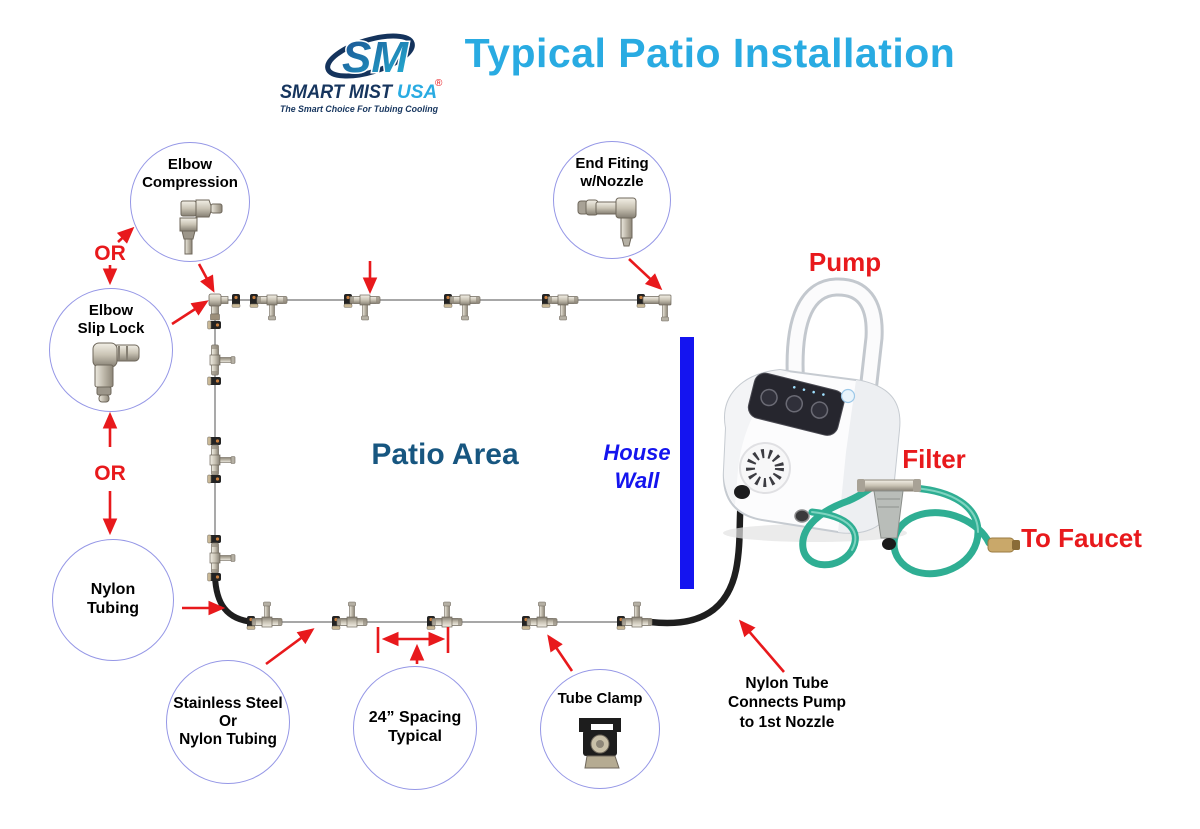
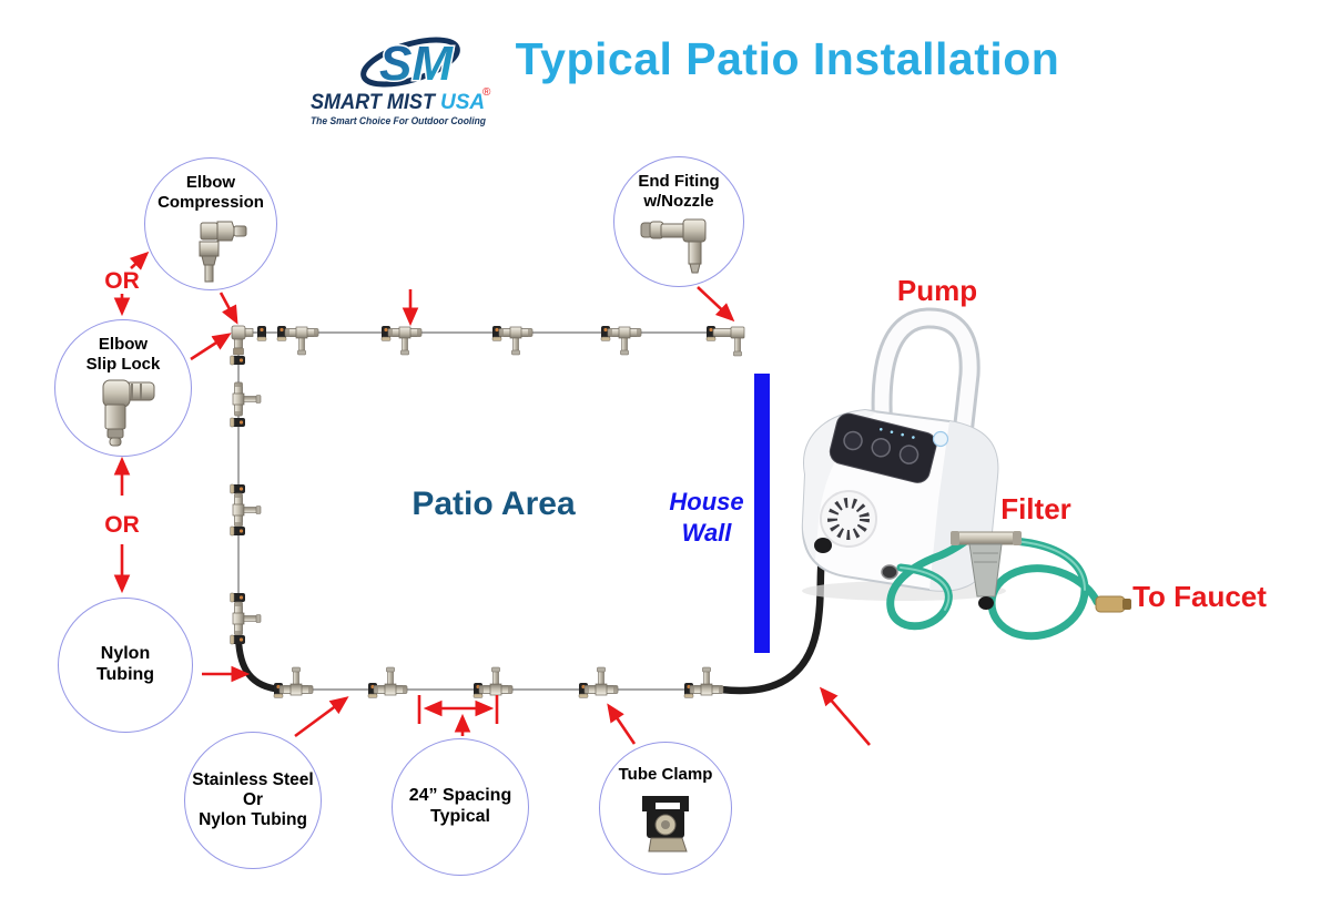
  SM
  SMART MIST
  USA
  ®
- The Smart Choice For Tubing Cooling
+ The Smart Choice For Outdoor Cooling
  Typical Patio Installation
  Elbow
  Compression
  End Fiting
  w/Nozzle
  Elbow
  Slip Lock
  Nylon
  Tubing
  Stainless Steel
  Or
  Nylon Tubing
  24” Spacing
  Typical
  Tube Clamp
  OR
  OR
  Patio Area
  House
  Wall
  Pump
  Filter
  To Faucet
- Nylon Tube
- Connects Pump
- to 1st Nozzle
